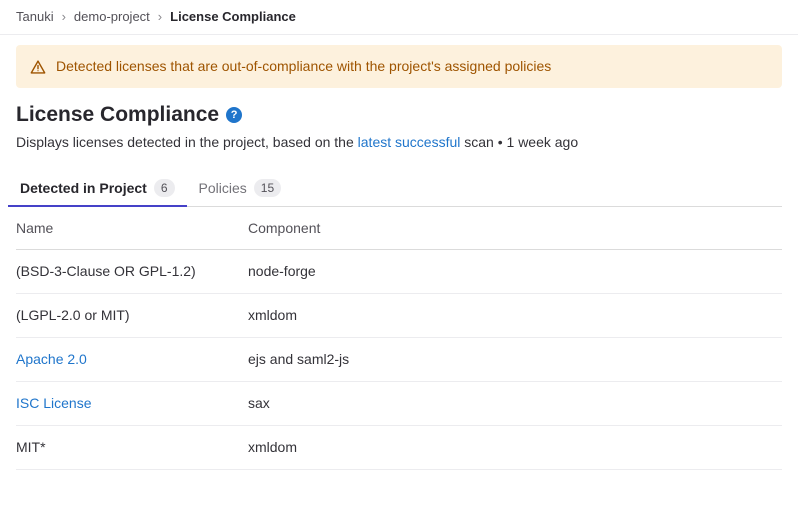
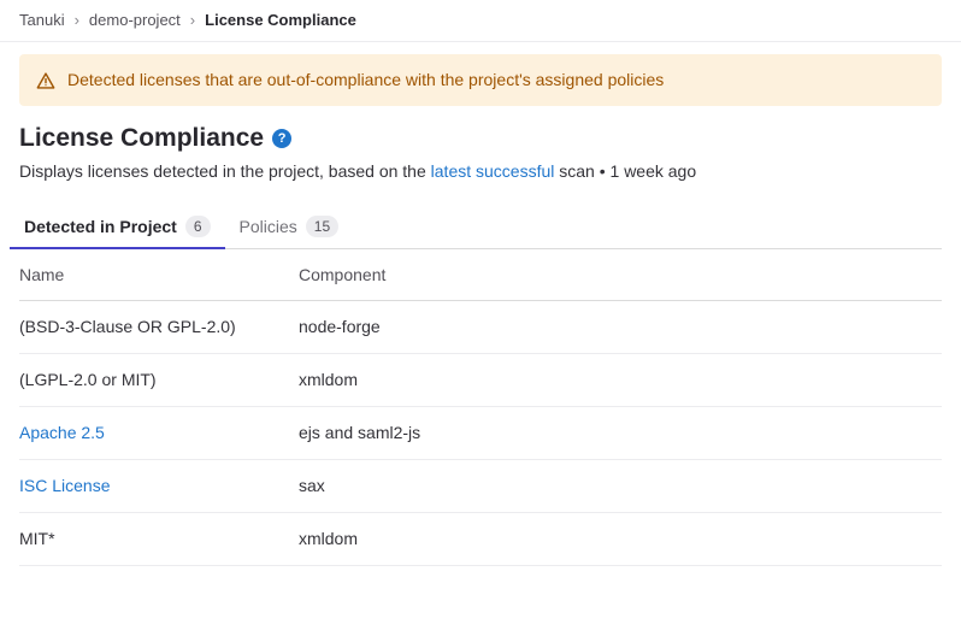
  Tanuki
  ›
  demo-project
  ›
  License Compliance
  Detected licenses that are out-of-compliance with the project's assigned policies
  License Compliance
  ?
  Displays licenses detected in the project, based on the latest successful scan • 1 week ago
  Detected in Project
  6
  Policies
  15
  Name	Component
- (BSD-3-Clause OR GPL-1.2)	node-forge
+ (BSD-3-Clause OR GPL-2.0)	node-forge
  (LGPL-2.0 or MIT)	xmldom
- Apache 2.0	ejs and saml2-js
+ Apache 2.5	ejs and saml2-js
  ISC License	sax
  MIT*	xmldom
